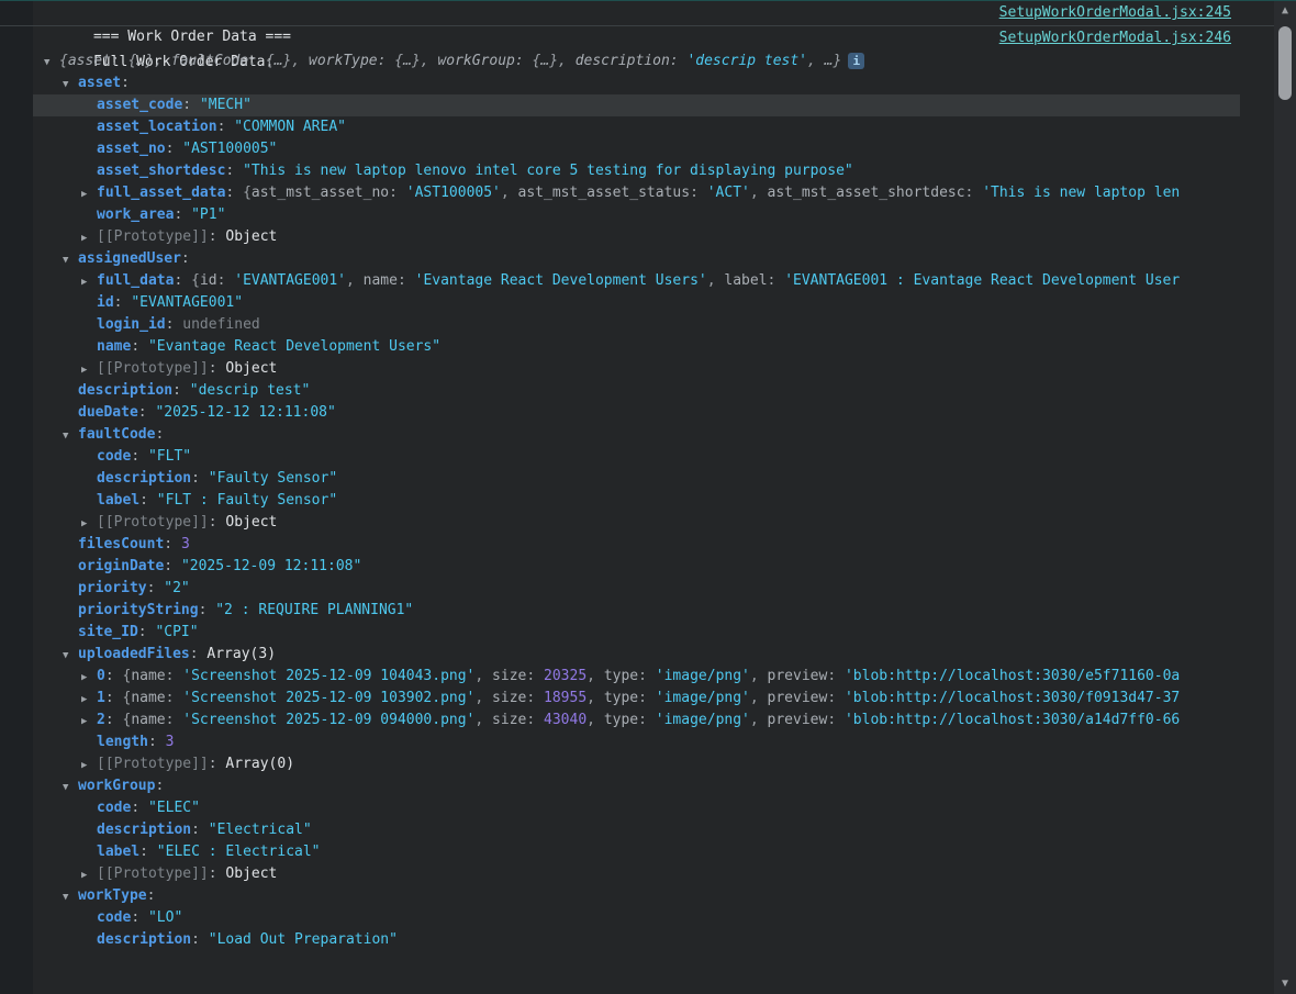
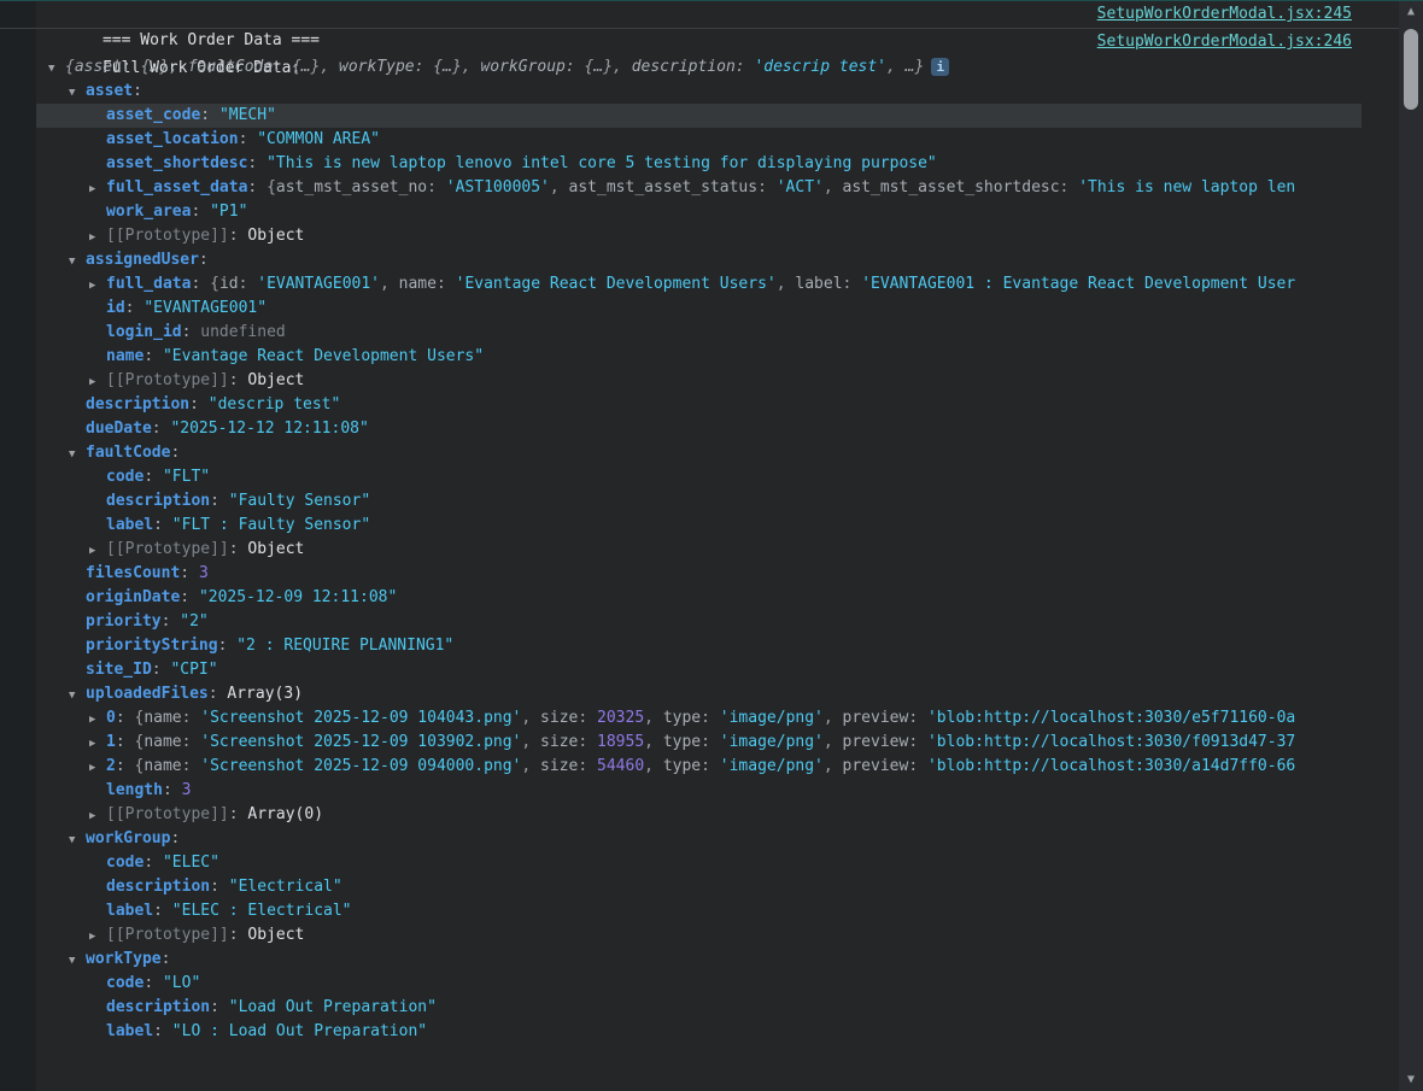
  === Work Order Data ===
  SetupWorkOrderModal.jsx:245
  Full Work Order Data:
  SetupWorkOrderModal.jsx:246
  ▼ {asset: {…}, faultCode: {…}, workType: {…}, workGroup: {…}, description: 'descrip test', …} i
  ▼ asset:
  asset_code: "MECH"
  asset_location: "COMMON AREA"
- asset_no: "AST100005"
  asset_shortdesc: "This is new laptop lenovo intel core 5 testing for displaying purpose"
  ▶ full_asset_data: {ast_mst_asset_no: 'AST100005', ast_mst_asset_status: 'ACT', ast_mst_asset_shortdesc: 'This is new laptop len
  work_area: "P1"
  ▶ [[Prototype]]: Object
  ▼ assignedUser:
  ▶ full_data: {id: 'EVANTAGE001', name: 'Evantage React Development Users', label: 'EVANTAGE001 : Evantage React Development User
  id: "EVANTAGE001"
  login_id: undefined
  name: "Evantage React Development Users"
  ▶ [[Prototype]]: Object
  description: "descrip test"
  dueDate: "2025-12-12 12:11:08"
  ▼ faultCode:
  code: "FLT"
  description: "Faulty Sensor"
  label: "FLT : Faulty Sensor"
  ▶ [[Prototype]]: Object
  filesCount: 3
  originDate: "2025-12-09 12:11:08"
  priority: "2"
  priorityString: "2 : REQUIRE PLANNING1"
  site_ID: "CPI"
  ▼ uploadedFiles: Array(3)
  ▶ 0: {name: 'Screenshot 2025-12-09 104043.png', size: 20325, type: 'image/png', preview: 'blob:http://localhost:3030/e5f71160-0a
  ▶ 1: {name: 'Screenshot 2025-12-09 103902.png', size: 18955, type: 'image/png', preview: 'blob:http://localhost:3030/f0913d47-37
- ▶ 2: {name: 'Screenshot 2025-12-09 094000.png', size: 43040, type: 'image/png', preview: 'blob:http://localhost:3030/a14d7ff0-66
+ ▶ 2: {name: 'Screenshot 2025-12-09 094000.png', size: 54460, type: 'image/png', preview: 'blob:http://localhost:3030/a14d7ff0-66
  length: 3
  ▶ [[Prototype]]: Array(0)
  ▼ workGroup:
  code: "ELEC"
  description: "Electrical"
  label: "ELEC : Electrical"
  ▶ [[Prototype]]: Object
  ▼ workType:
  code: "LO"
  description: "Load Out Preparation"
+ label: "LO : Load Out Preparation"
  ▲
  ▼
